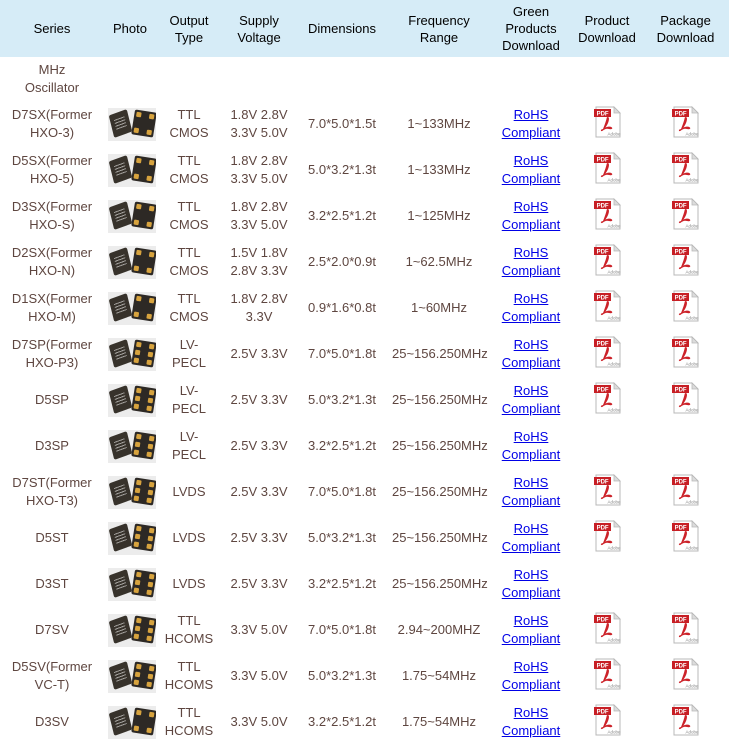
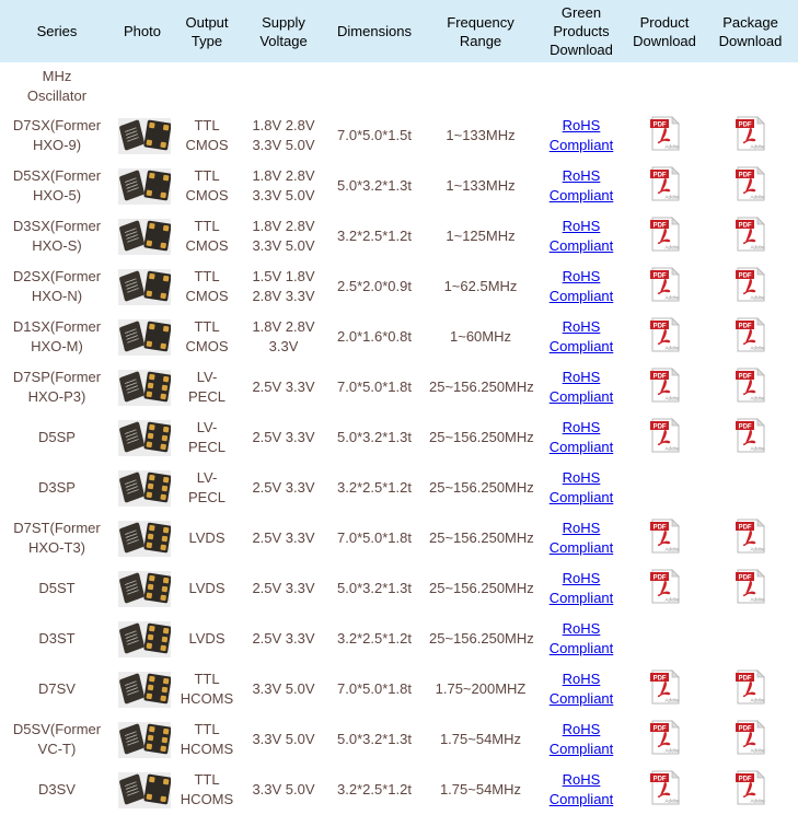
  Series	Photo	Output Type	Supply Voltage	Dimensions	Frequency Range	Green Products Download	Product Download	Package Download
  MHz Oscillator
- D7SX(Former HXO-3)		TTL CMOS	1.8V 2.8V 3.3V 5.0V	7.0*5.0*1.5t	1~133MHz	RoHS Compliant
+ D7SX(Former HXO-9)		TTL CMOS	1.8V 2.8V 3.3V 5.0V	7.0*5.0*1.5t	1~133MHz	RoHS Compliant
  D5SX(Former HXO-5)		TTL CMOS	1.8V 2.8V 3.3V 5.0V	5.0*3.2*1.3t	1~133MHz	RoHS Compliant
  D3SX(Former HXO-S)		TTL CMOS	1.8V 2.8V 3.3V 5.0V	3.2*2.5*1.2t	1~125MHz	RoHS Compliant
  D2SX(Former HXO-N)		TTL CMOS	1.5V 1.8V 2.8V 3.3V	2.5*2.0*0.9t	1~62.5MHz	RoHS Compliant
- D1SX(Former HXO-M)		TTL CMOS	1.8V 2.8V 3.3V	0.9*1.6*0.8t	1~60MHz	RoHS Compliant
+ D1SX(Former HXO-M)		TTL CMOS	1.8V 2.8V 3.3V	2.0*1.6*0.8t	1~60MHz	RoHS Compliant
  D7SP(Former HXO-P3)		LV- PECL	2.5V 3.3V	7.0*5.0*1.8t	25~156.250MHz	RoHS Compliant
  D5SP		LV- PECL	2.5V 3.3V	5.0*3.2*1.3t	25~156.250MHz	RoHS Compliant
  D3SP		LV- PECL	2.5V 3.3V	3.2*2.5*1.2t	25~156.250MHz	RoHS Compliant
  D7ST(Former HXO-T3)		LVDS	2.5V 3.3V	7.0*5.0*1.8t	25~156.250MHz	RoHS Compliant
  D5ST		LVDS	2.5V 3.3V	5.0*3.2*1.3t	25~156.250MHz	RoHS Compliant
  D3ST		LVDS	2.5V 3.3V	3.2*2.5*1.2t	25~156.250MHz	RoHS Compliant
- D7SV		TTL HCOMS	3.3V 5.0V	7.0*5.0*1.8t	2.94~200MHZ	RoHS Compliant
+ D7SV		TTL HCOMS	3.3V 5.0V	7.0*5.0*1.8t	1.75~200MHZ	RoHS Compliant
  D5SV(Former VC-T)		TTL HCOMS	3.3V 5.0V	5.0*3.2*1.3t	1.75~54MHz	RoHS Compliant
  D3SV		TTL HCOMS	3.3V 5.0V	3.2*2.5*1.2t	1.75~54MHz	RoHS Compliant
